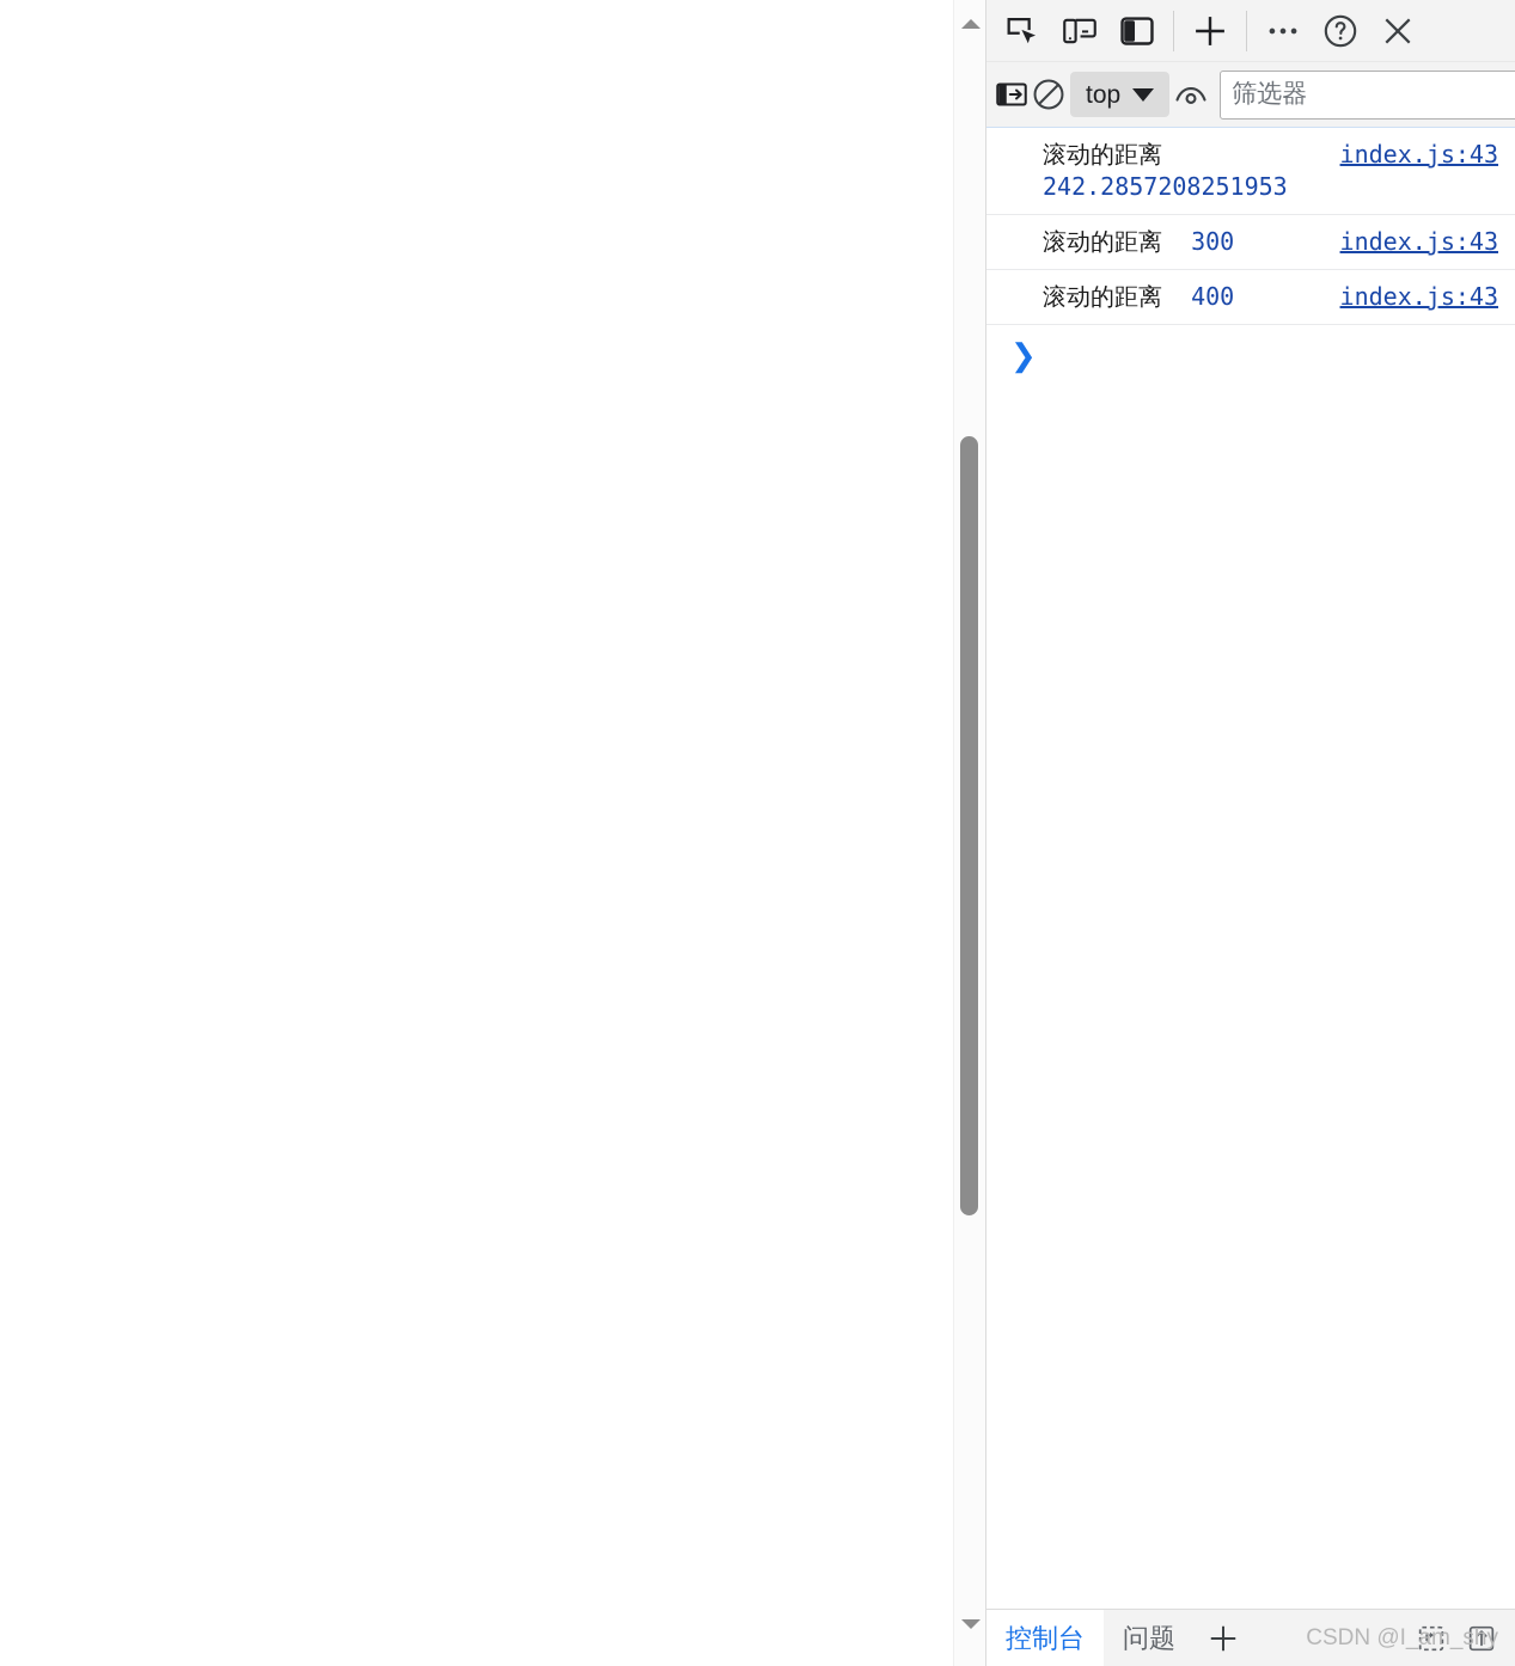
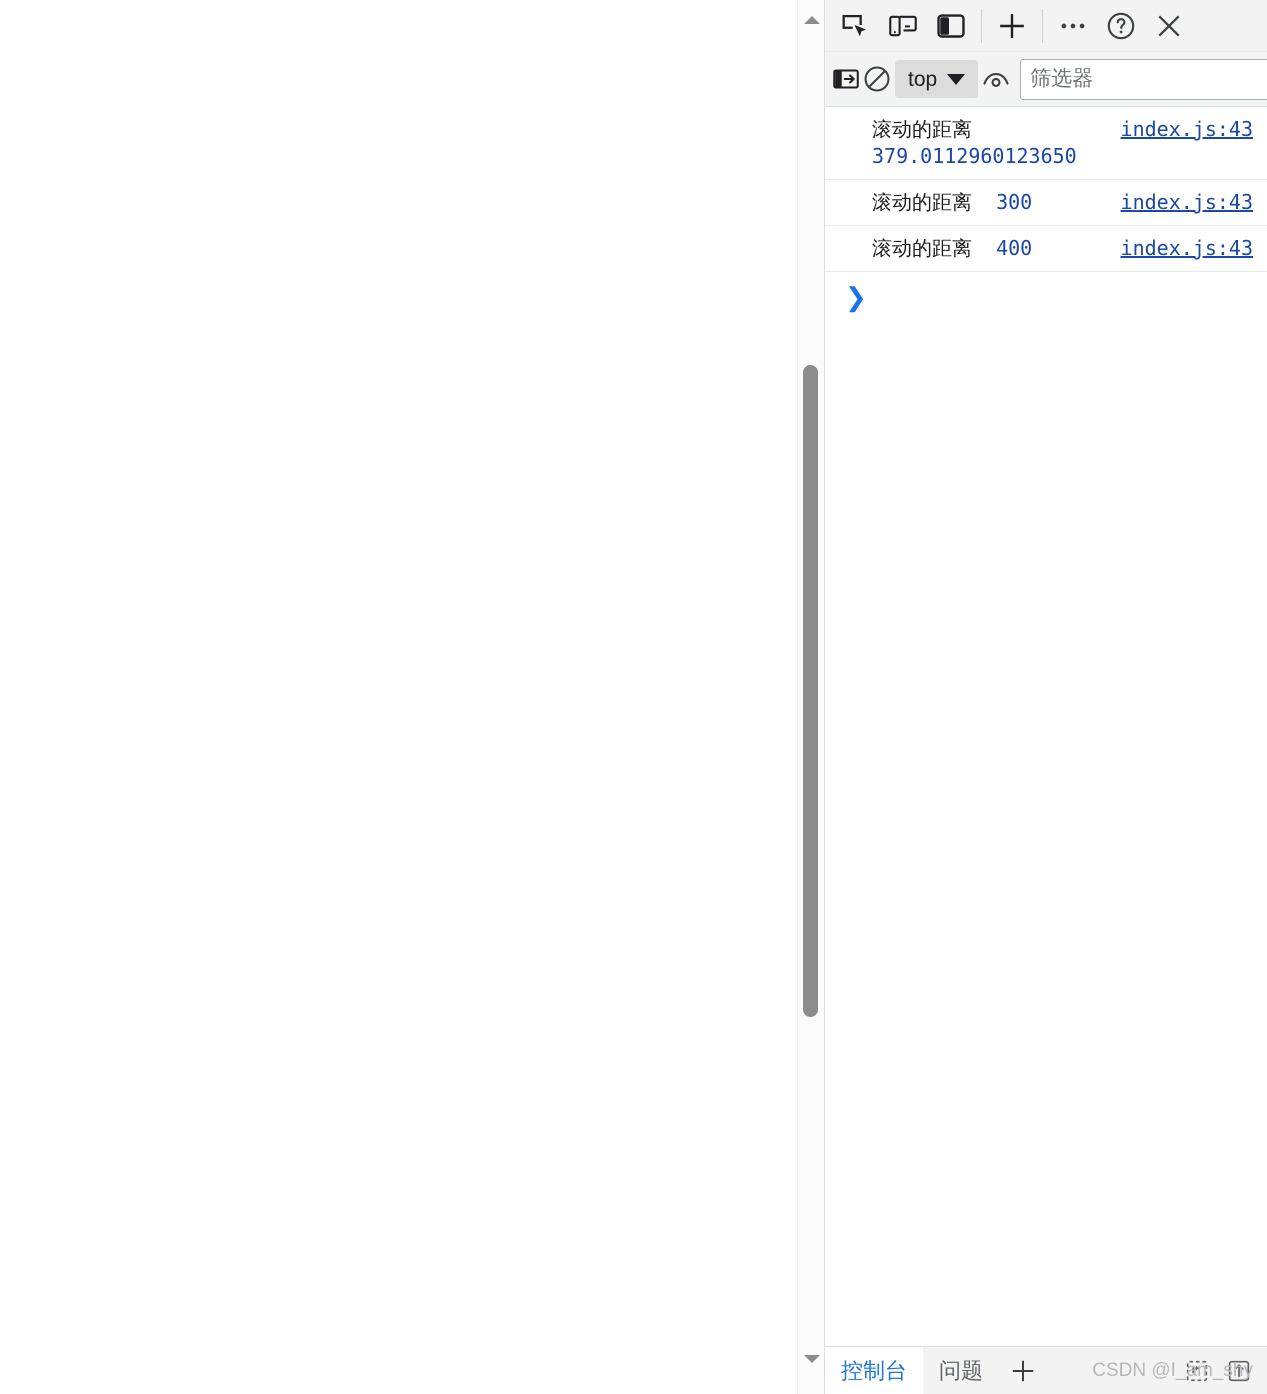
  top
  筛选器
  滚动的距离
- 242.2857208251953
+ 379.0112960123650
  index.js:43
  滚动的距离 300
  index.js:43
  滚动的距离 400
  index.js:43
  ❯
  控制台
  问题
  CSDN @I_am_shy
